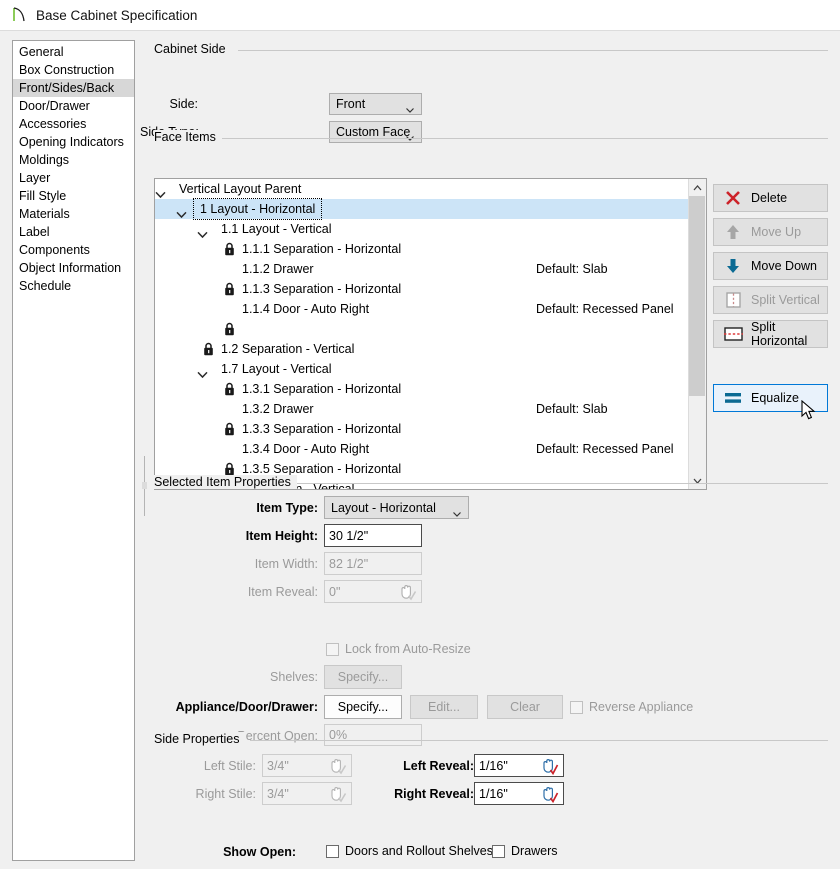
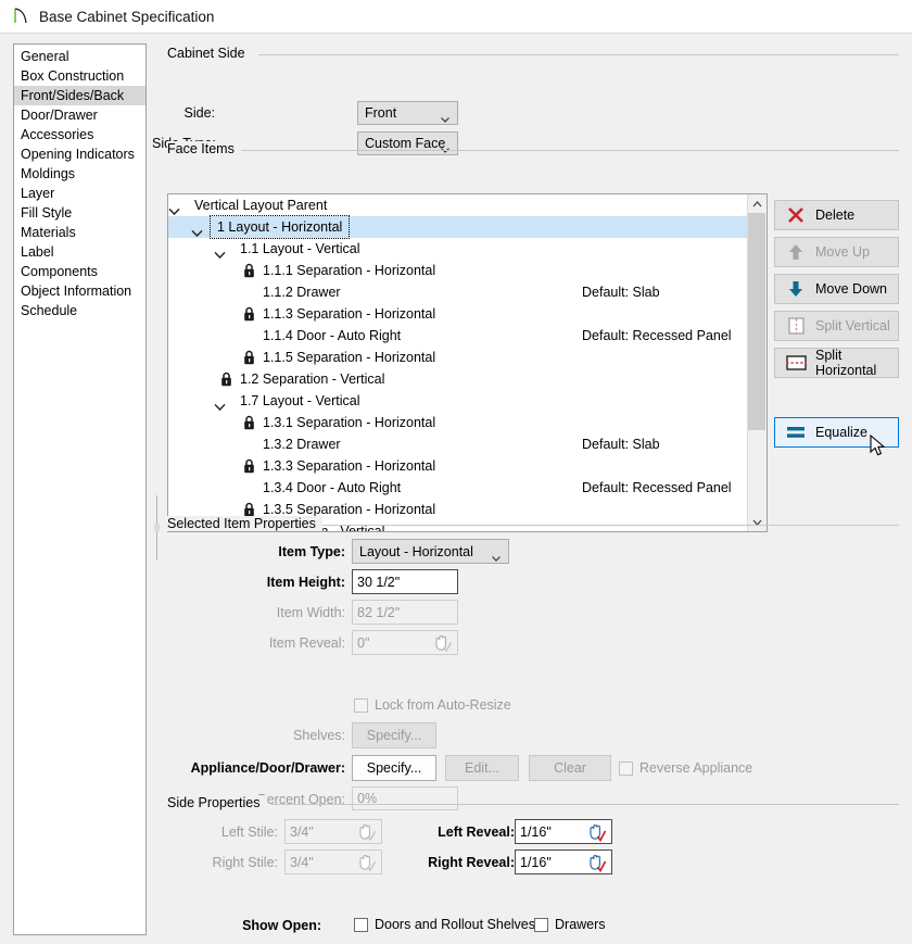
  Base Cabinet Specification
  General
  Box Construction
  Front/Sides/Back
  Door/Drawer
  Accessories
  Opening Indicators
  Moldings
  Layer
  Fill Style
  Materials
  Label
  Components
  Object Information
  Schedule
  Cabinet Side
  Side:
  Front
  Custom Face
  Face Items
  Vertical Layout Parent
  1 Layout - Horizontal
  1.1 Layout - Vertical
  1.1.1 Separation - Horizontal
  1.1.2 Drawer
  Default: Slab
  1.1.3 Separation - Horizontal
  1.1.4 Door - Auto Right
  Default: Recessed Panel
+ 1.1.5 Separation - Horizontal
  1.2 Separation - Vertical
  1.7 Layout - Vertical
  1.3.1 Separation - Horizontal
  1.3.2 Drawer
  Default: Slab
  1.3.3 Separation - Horizontal
  1.3.4 Door - Auto Right
  Default: Recessed Panel
  1.3.5 Separation - Horizontal
  Delete
  Move Up
  Move Down
  Split Vertical
  Split Horizontal
  Equalize
  Selected Item Properties
  Item Type:
  Layout - Horizontal
  Item Height:
  30 1/2"
  Item Width:
  82 1/2"
  Item Reveal:
  0"
  Lock from Auto-Resize
  Shelves:
  Specify...
  Appliance/Door/Drawer:
  Specify...
  Edit...
  Clear
  Reverse Appliance
  ercent Open:
  0%
  Side Properties
  Left Stile:
  3/4"
  Right Stile:
  3/4"
  Left Reveal:
  1/16"
  Right Reveal:
  1/16"
  Show Open:
  Doors and Rollout Shelves
  Drawers
